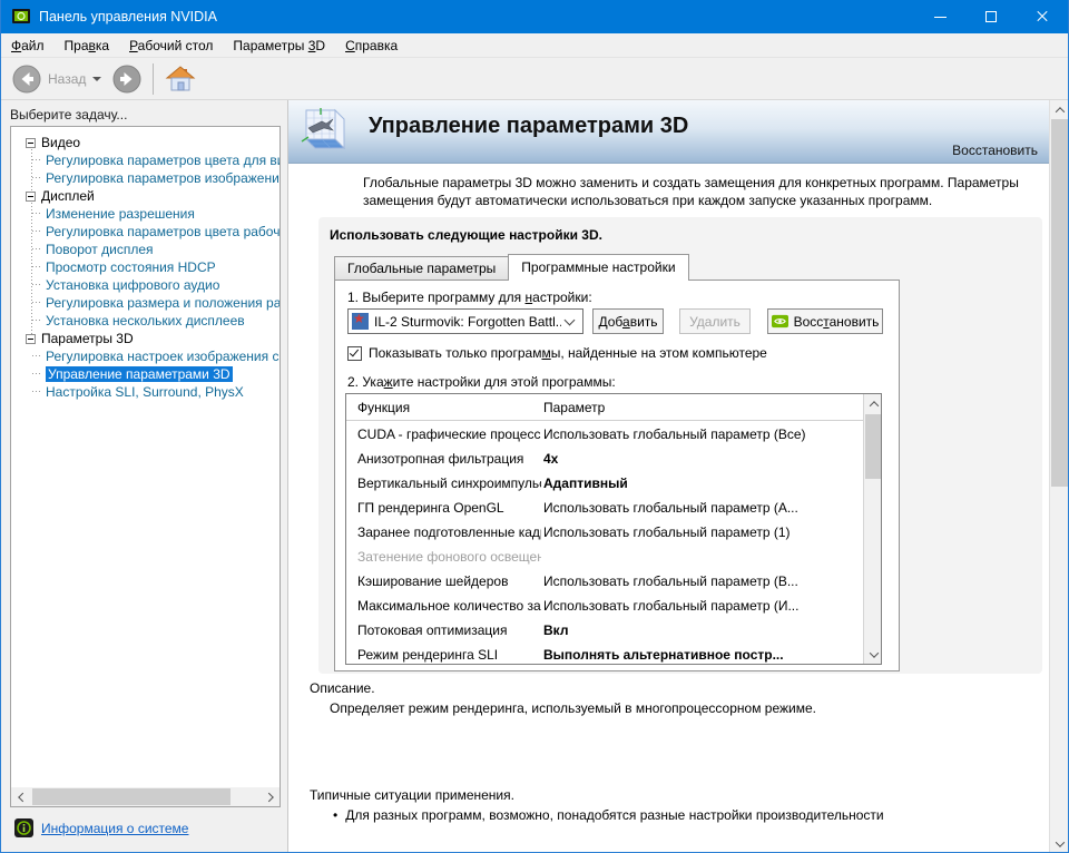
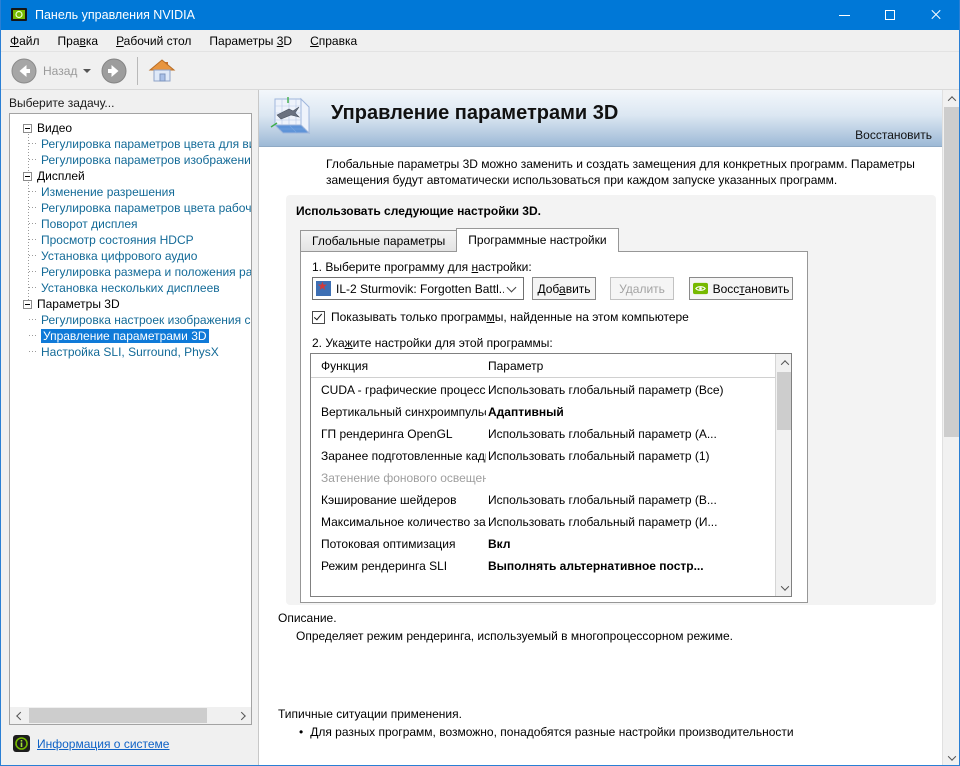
  Панель управления NVIDIA
  Файл
  Правка
  Рабочий стол
  Параметры 3D
  Справка
  Назад
  Выберите задачу...
  Видео
  Регулировка параметров цвета для в
  Регулировка параметров изображени
  Дисплей
  Изменение разрешения
  Регулировка параметров цвета рабоч
  Поворот дисплея
  Просмотр состояния HDCP
  Установка цифрового аудио
  Регулировка размера и положения ра
  Установка нескольких дисплеев
  Параметры 3D
  Регулировка настроек изображения с
  Управление параметрами 3D
  Настройка SLI, Surround, PhysX
  Информация о системе
  Управление параметрами 3D
  Восстановить
  Глобальные параметры 3D можно заменить и создать замещения для конкретных программ. Параметры замещения будут автоматически использоваться при каждом запуске указанных программ.
  Использовать следующие настройки 3D.
  Глобальные параметры
  Программные настройки
  1. Выберите программу для настройки:
  IL-2 Sturmovik: Forgotten Battl..
  Добавить
  Удалить
  Восстановить
  Показывать только программы, найденные на этом компьютере
  2. Укажите настройки для этой программы:
  Функция
  Параметр
  CUDA - графические процесс
  Использовать глобальный параметр (Все)
- Анизотропная фильтрация
- 4x
  Вертикальный синхроимпуль
  Адаптивный
  ГП рендеринга OpenGL
  Использовать глобальный параметр (А...
  Заранее подготовленные кад
  Использовать глобальный параметр (1)
  Затенение фонового освещен
  Кэширование шейдеров
  Использовать глобальный параметр (В...
  Использовать глобальный параметр (И...
  Потоковая оптимизация
  Вкл
  Режим рендеринга SLI
  Выполнять альтернативное постр...
  Описание.
  Определяет режим рендеринга, используемый в многопроцессорном режиме.
  Типичные ситуации применения.
  Для разных программ, возможно, понадобятся разные настройки производительности
